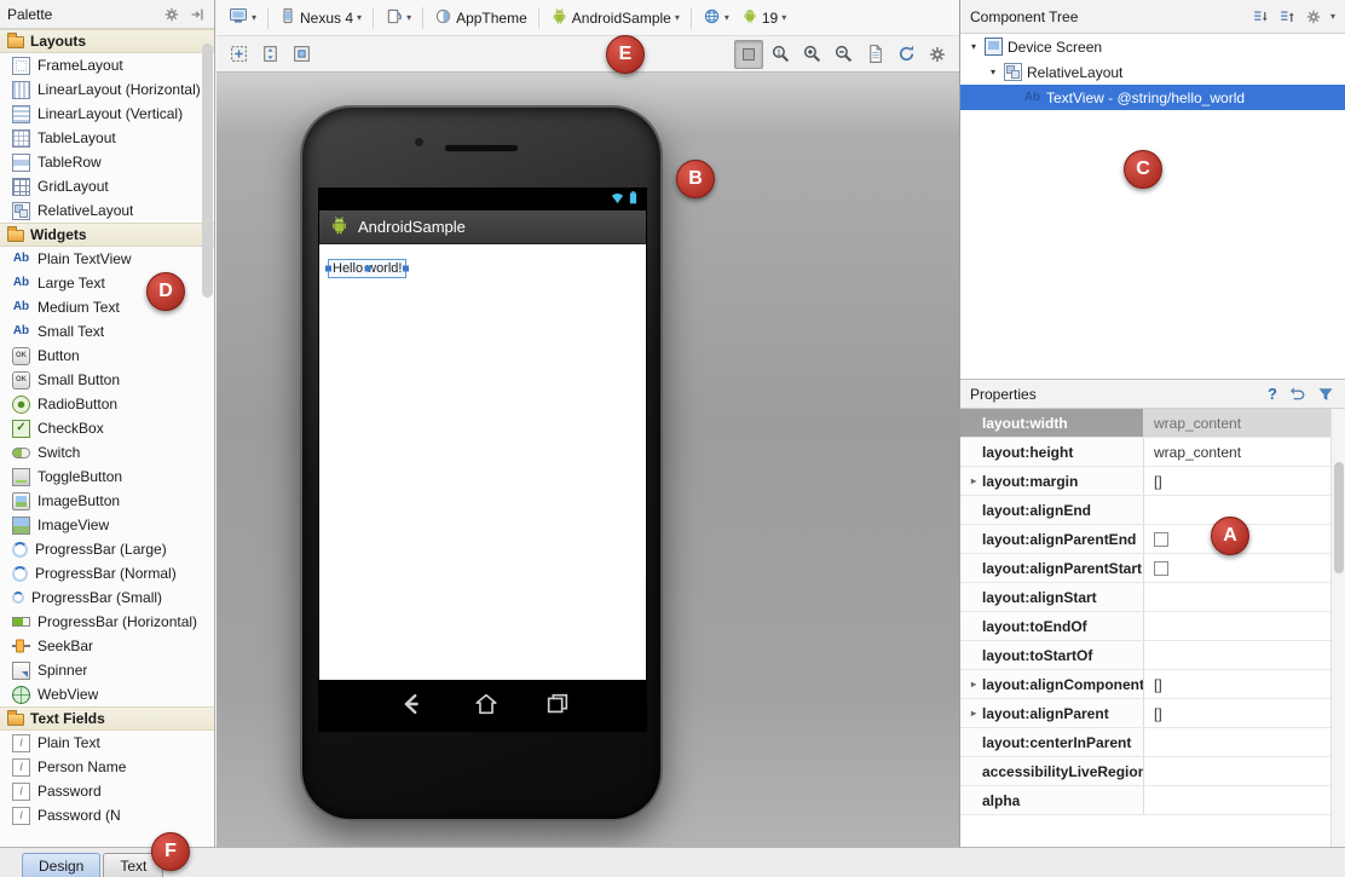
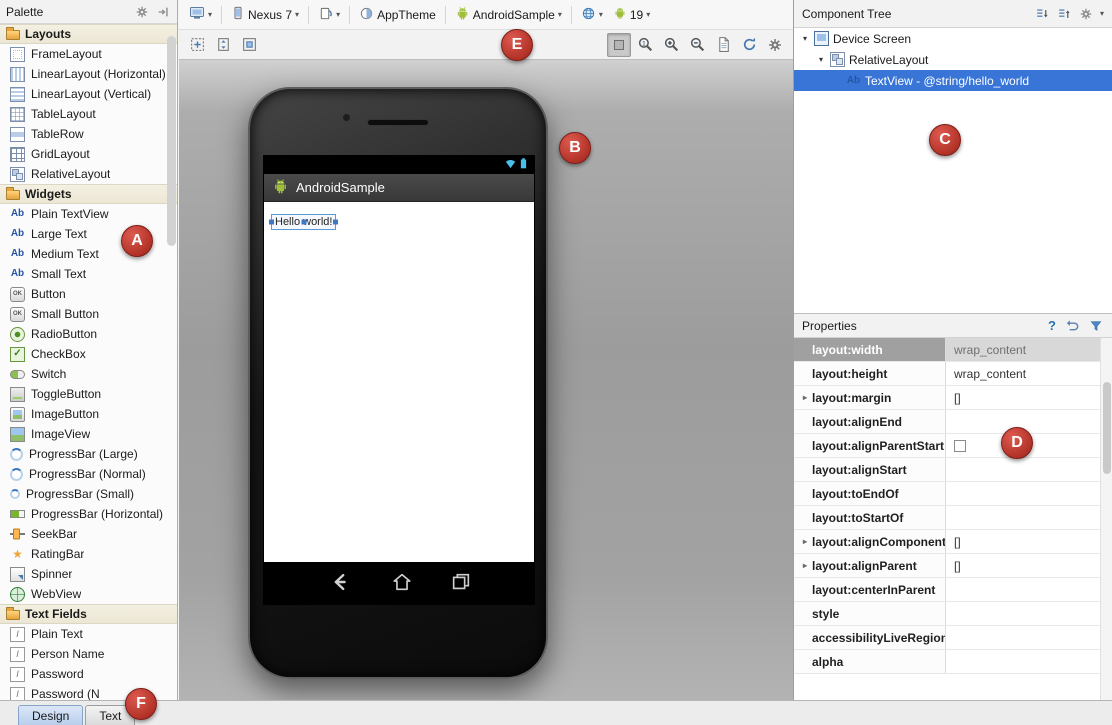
  Palette
  Layouts
  FrameLayout
  LinearLayout (Horizontal)
  LinearLayout (Vertical)
  TableLayout
  TableRow
  GridLayout
  RelativeLayout
  Widgets
  Plain TextView
  Large Text
  Medium Text
  Small Text
  Button
  Small Button
  RadioButton
  CheckBox
  Switch
  ToggleButton
  ImageButton
  ImageView
  ProgressBar (Large)
  ProgressBar (Normal)
  ProgressBar (Small)
  ProgressBar (Horizontal)
  SeekBar
+ RatingBar
  Spinner
  WebView
  Text Fields
  Plain Text
  Person Name
  Password
  Password (N
  ▾
- Nexus 4
+ Nexus 7
  ▾
  ▾
  AppTheme
  AndroidSample
  ▾
  ▾
  19
  ▾
  AndroidSample
  Hello world!
  Component Tree
  ▾
  ▾
  Device Screen
  ▾
  RelativeLayout
  TextView - @string/hello_world
  Properties
  ?
  layout:width
  wrap_content
  layout:height
  wrap_content
  ▸
  layout:margin
  []
  layout:alignEnd
- layout:alignParentEnd
  layout:alignParentStart
  layout:alignStart
  layout:toEndOf
  layout:toStartOf
  ▸
  layout:alignComponent
  []
  ▸
  layout:alignParent
  []
  layout:centerInParent
+ style
  accessibilityLiveRegion
  alpha
  Design
  Text
- D
+ A
  B
  C
- A
+ D
  E
  F
